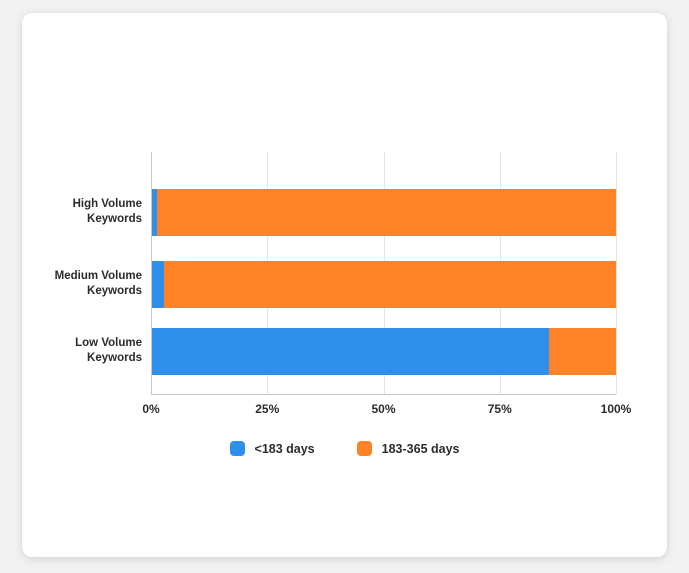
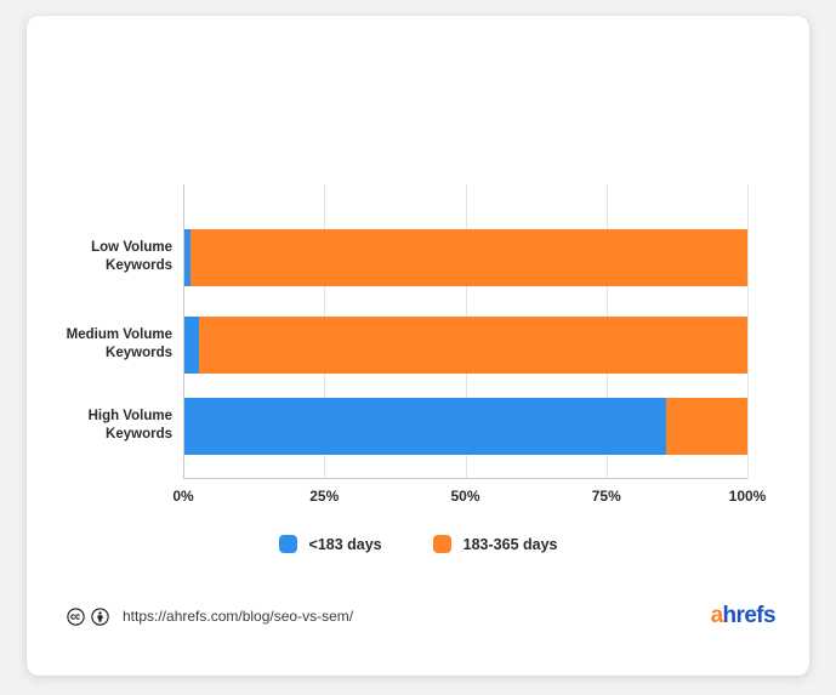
- High Volume
+ Low Volume
  Keywords
  Medium Volume
  Keywords
- Low Volume
+ High Volume
  Keywords
  0%
  25%
  50%
  75%
  100%
  <183 days
  183-365 days
+ https://ahrefs.com/blog/seo-vs-sem/
+ ahrefs
